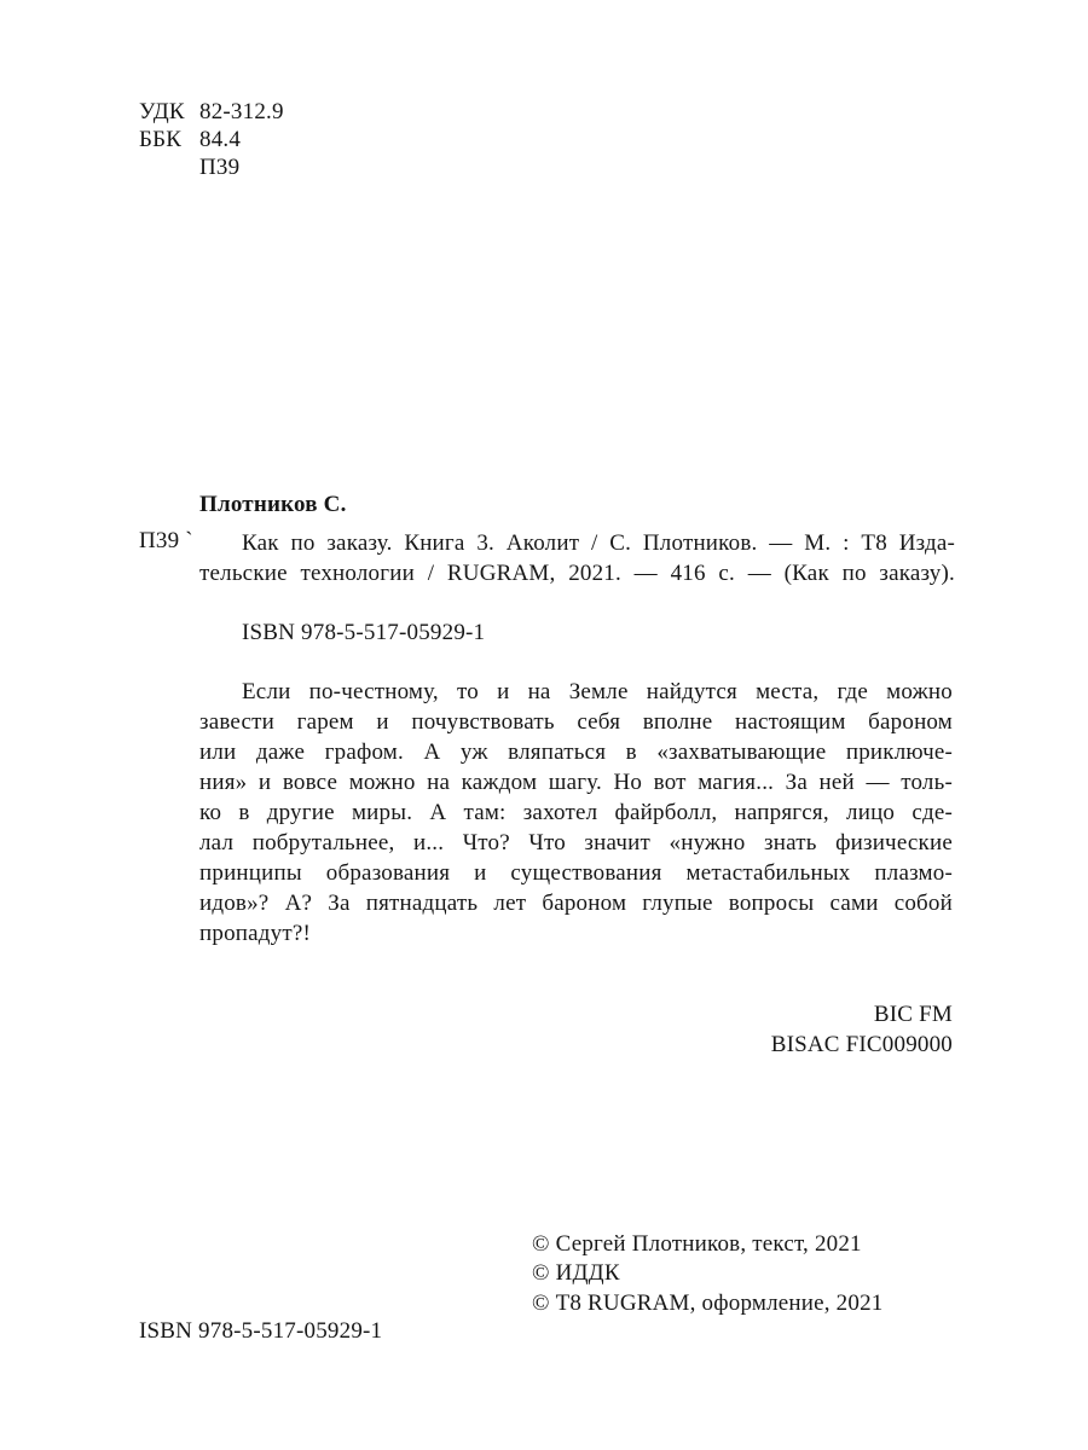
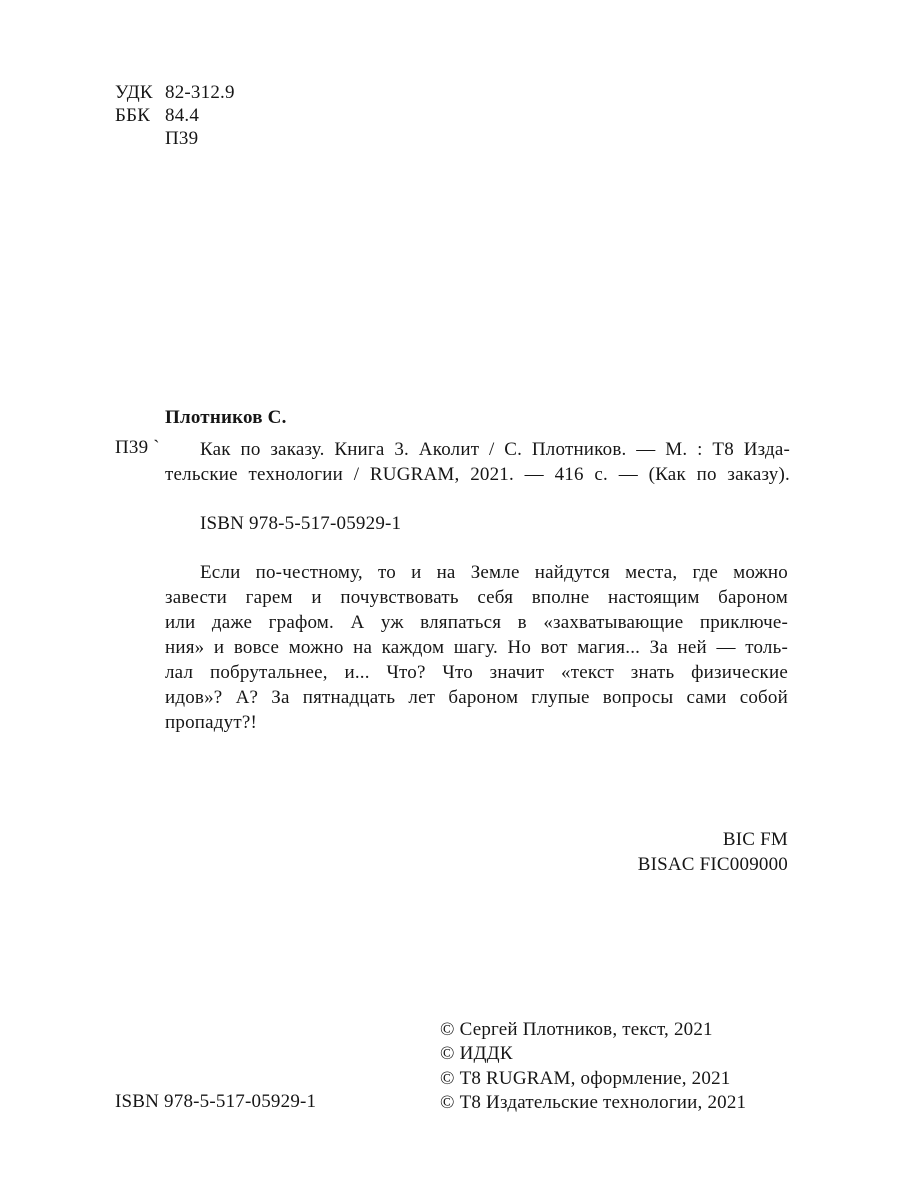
  УДК
  82-312.9
  ББК
  84.4
  П39
  Плотников С.
  П39 `
  Как по заказу. Книга 3. Аколит / С. Плотников. — М. : Т8 Изда-
  тельские технологии / RUGRAM, 2021. — 416 с. — (Как по заказу).
  ISBN 978-5-517-05929-1
  Если по-честному, то и на Земле найдутся места, где можно
  завести гарем и почувствовать себя вполне настоящим бароном
  или даже графом. А уж вляпаться в «захватывающие приключе-
  ния» и вовсе можно на каждом шагу. Но вот магия... За ней — толь-
- ко в другие миры. А там: захотел файрболл, напрягся, лицо сде-
- лал побрутальнее, и... Что? Что значит «нужно знать физические
+ лал побрутальнее, и... Что? Что значит «текст знать физические
- принципы образования и существования метастабильных плазмо-
  идов»? А? За пятнадцать лет бароном глупые вопросы сами собой
  пропадут?!
  BIC FM
  BISAC FIC009000
  © Сергей Плотников, текст, 2021
  © ИДДК
  © Т8 RUGRAM, оформление, 2021
+ © Т8 Издательские технологии, 2021
  ISBN 978-5-517-05929-1
